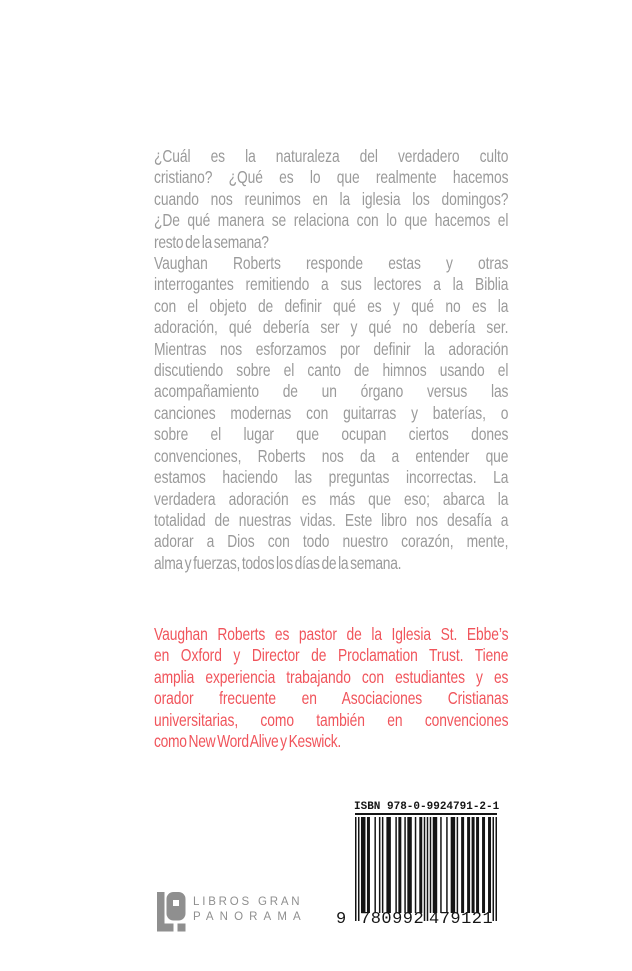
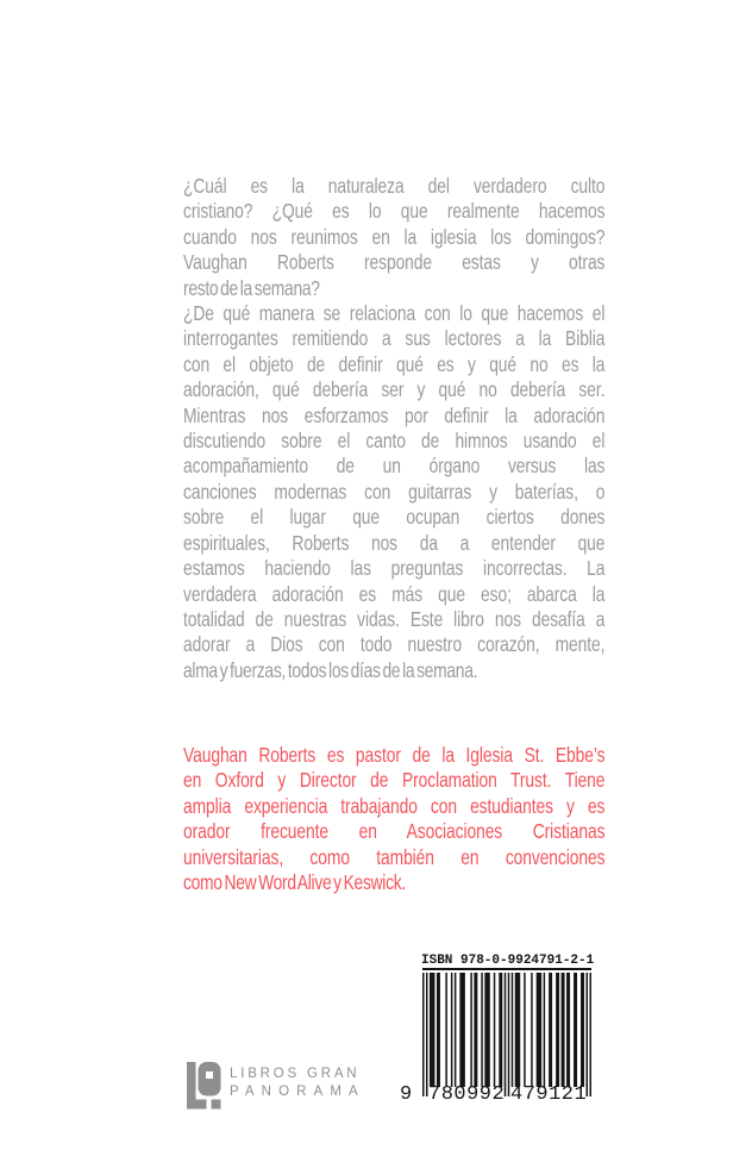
  ¿Cuál es la naturaleza del verdadero culto
  cristiano? ¿Qué es lo que realmente hacemos
  cuando nos reunimos en la iglesia los domingos?
- ¿De qué manera se relaciona con lo que hacemos el
+ Vaughan Roberts responde estas y otras
  resto de la semana?
- Vaughan Roberts responde estas y otras
+ ¿De qué manera se relaciona con lo que hacemos el
  interrogantes remitiendo a sus lectores a la Biblia
  con el objeto de definir qué es y qué no es la
  adoración, qué debería ser y qué no debería ser.
  Mientras nos esforzamos por definir la adoración
  discutiendo sobre el canto de himnos usando el
  acompañamiento de un órgano versus las
  canciones modernas con guitarras y baterías, o
  sobre el lugar que ocupan ciertos dones
- convenciones, Roberts nos da a entender que
+ espirituales, Roberts nos da a entender que
  estamos haciendo las preguntas incorrectas. La
  verdadera adoración es más que eso; abarca la
  totalidad de nuestras vidas. Este libro nos desafía a
  adorar a Dios con todo nuestro corazón, mente,
  alma y fuerzas, todos los días de la semana.
  Vaughan Roberts es pastor de la Iglesia St. Ebbe’s
  en Oxford y Director de Proclamation Trust. Tiene
  amplia experiencia trabajando con estudiantes y es
  orador frecuente en Asociaciones Cristianas
  universitarias, como también en convenciones
  como New Word Alive y Keswick.
  ISBN 978-0-9924791-2-1
  9
  780992
  479121
  LIBROS GRAN
  PANORAMA
